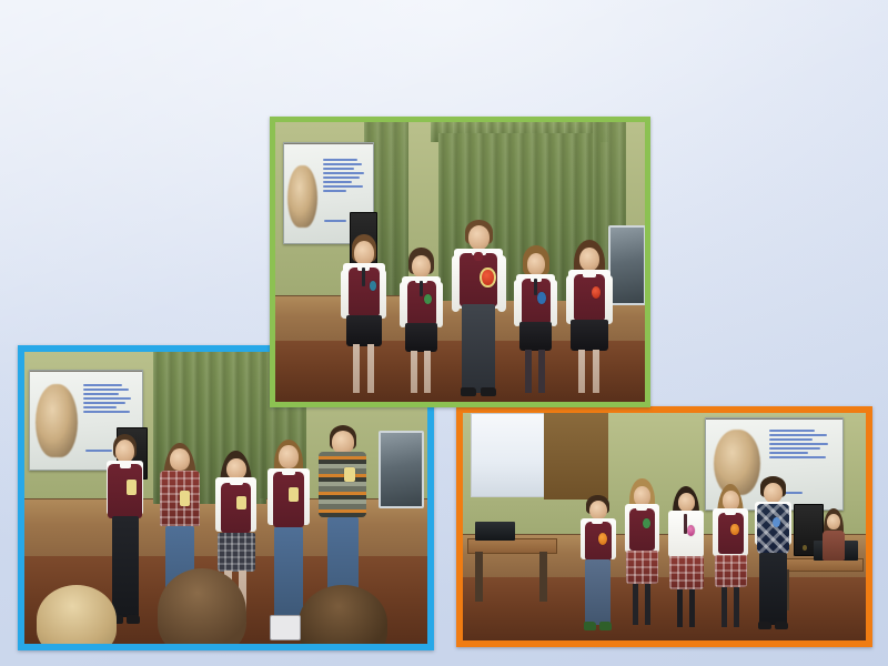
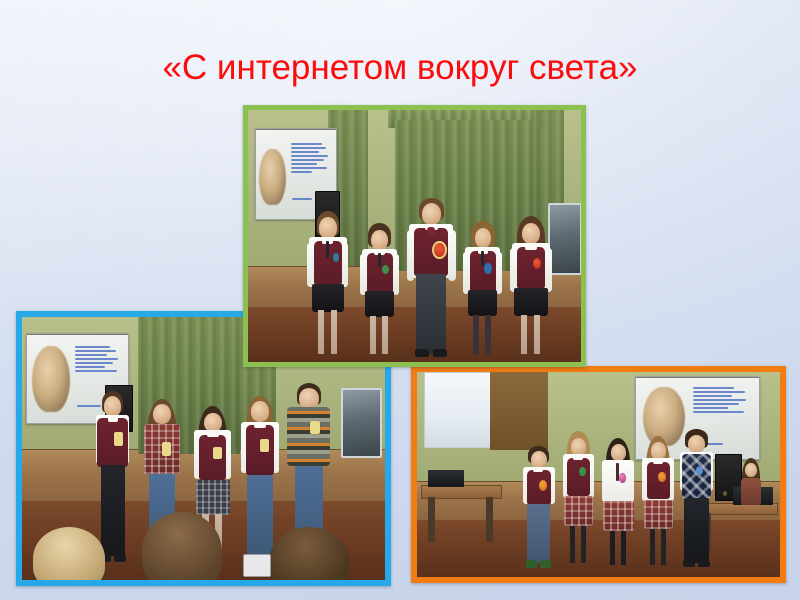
+ «С интернетом вокруг света»
